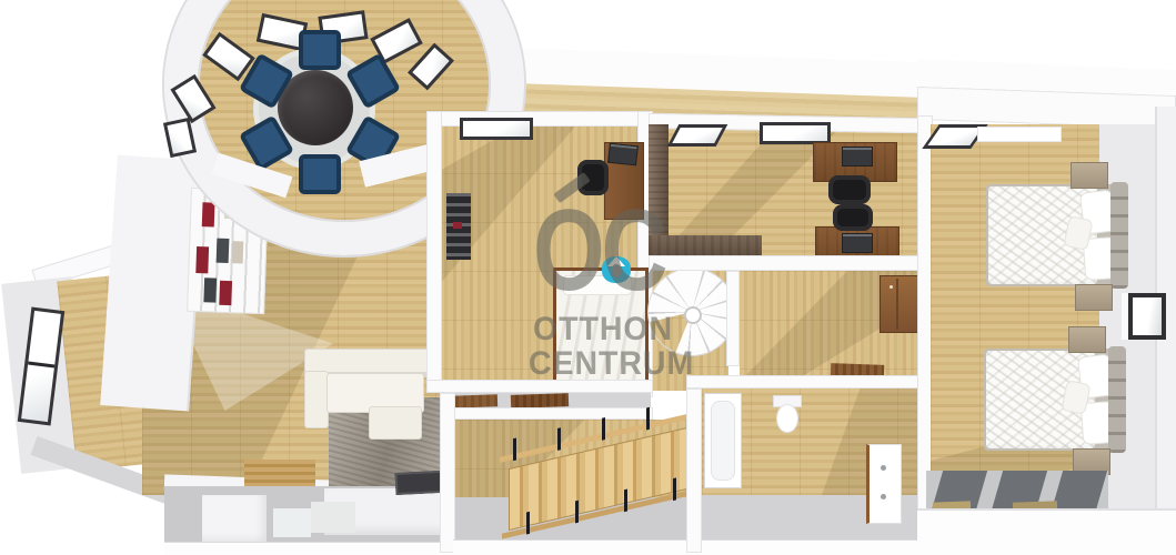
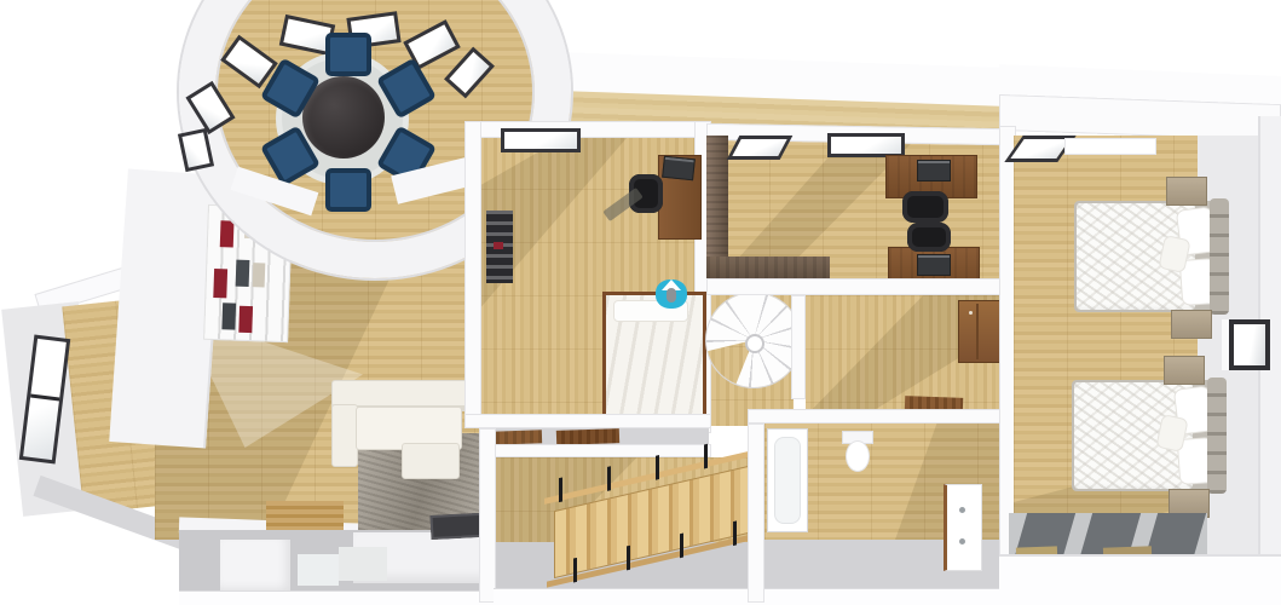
- OC
- OTTHON
- CENTRUM
